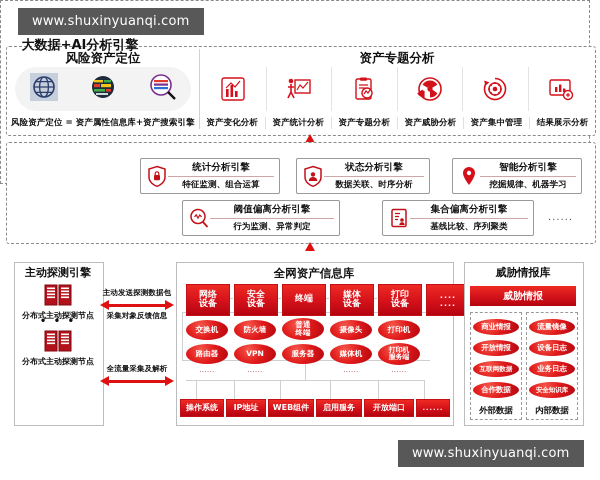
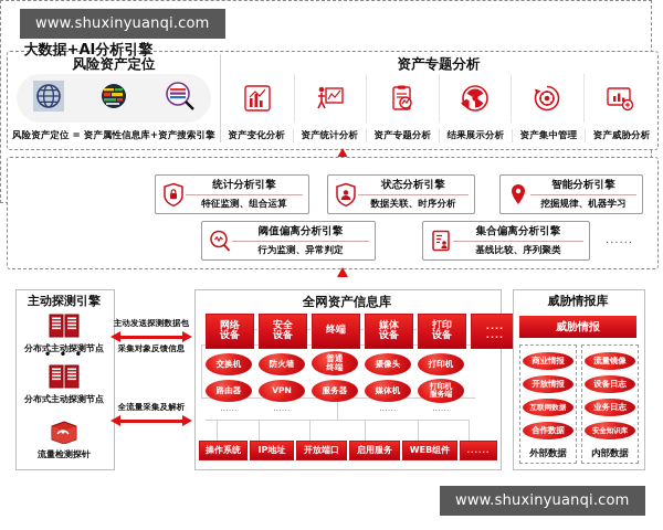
  风险资产定位
  资产专题分析
  风险资产定位 = 资产属性信息库+资产搜索引擎
  资产变化分析
  资产统计分析
  资产专题分析
- 资产威胁分析
+ 结果展示分析
  资产集中管理
- 结果展示分析
+ 资产威胁分析
  大数据+AI分析引擎
  统计分析引擎
  特征监测、组合运算
  状态分析引擎
  数据关联、时序分析
  智能分析引擎
  挖掘规律、机器学习
  阈值偏离分析引擎
  行为监测、异常判定
  集合偏离分析引擎
  基线比较、序列聚类
  ......
  主动探测引擎
  分布式主动探测节点
  • • •
  分布式主动探测节点
+ 流量检测探针
  主动发送探测数据包
  采集对象反馈信息
  全流量采集及解析
  全网资产信息库
  网络
  设备
  安全
  设备
  终端
  媒体
  设备
  打印
  设备
  ....
  ....
  交换机
  防火墙
  普通
  终端
  摄像头
  打印机
  路由器
  VPN
  服务器
  媒体机
  打印机
  服务端
  ......
  ......
  ......
  ......
  操作系统
  IP地址
- WEB组件
+ 开放端口
  启用服务
- 开放端口
+ WEB组件
  ......
  威胁情报库
  威胁情报
  商业情报
  开放情报
  互联网数据
  合作数据
  外部数据
  流量镜像
  设备日志
  业务日志
  安全知识库
  内部数据
  www.shuxinyuanqi.com
  www.shuxinyuanqi.com
